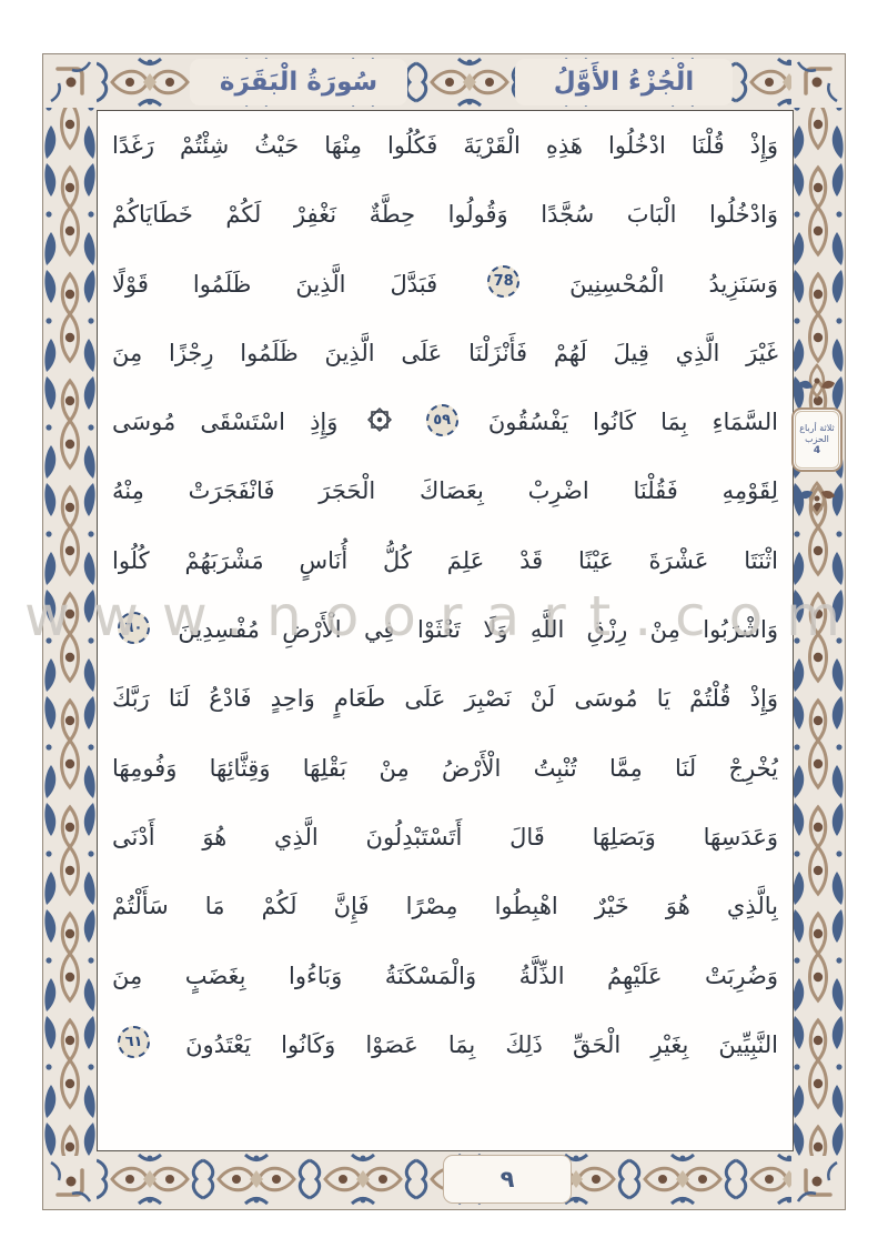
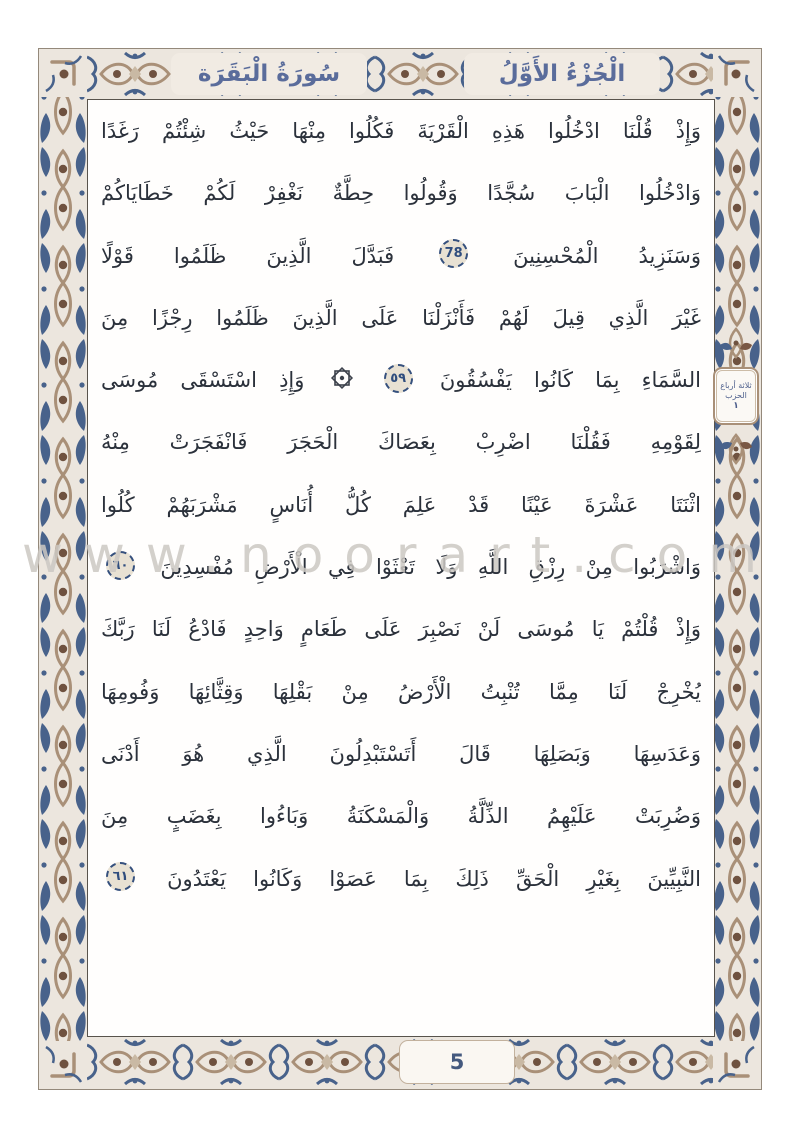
  سُورَةُ الْبَقَرَة
  الْجُزْءُ الأَوَّلُ
- ٩
+ 5
  ثلاثة أرباع
  الحزب
- 4
+ ١
  وَإِذْ قُلْنَا ادْخُلُوا هَذِهِ الْقَرْيَةَ فَكُلُوا مِنْهَا حَيْثُ شِئْتُمْ رَغَدًا
  وَادْخُلُوا الْبَابَ سُجَّدًا وَقُولُوا حِطَّةٌ نَغْفِرْ لَكُمْ خَطَايَاكُمْ
  وَسَنَزِيدُ الْمُحْسِنِينَ
  78
  فَبَدَّلَ الَّذِينَ ظَلَمُوا قَوْلًا
  غَيْرَ الَّذِي قِيلَ لَهُمْ فَأَنْزَلْنَا عَلَى الَّذِينَ ظَلَمُوا رِجْزًا مِنَ
  السَّمَاءِ بِمَا كَانُوا يَفْسُقُونَ
  ٥٩
  وَإِذِ اسْتَسْقَى مُوسَى
  لِقَوْمِهِ فَقُلْنَا اضْرِبْ بِعَصَاكَ الْحَجَرَ فَانْفَجَرَتْ مِنْهُ
  اثْنَتَا عَشْرَةَ عَيْنًا قَدْ عَلِمَ كُلُّ أُنَاسٍ مَشْرَبَهُمْ كُلُوا
  وَاشْرَبُوا مِنْ رِزْقِ اللَّهِ وَلَا تَعْثَوْا فِي الْأَرْضِ مُفْسِدِينَ
  ٦٠
  وَإِذْ قُلْتُمْ يَا مُوسَى لَنْ نَصْبِرَ عَلَى طَعَامٍ وَاحِدٍ فَادْعُ لَنَا رَبَّكَ
  يُخْرِجْ لَنَا مِمَّا تُنْبِتُ الْأَرْضُ مِنْ بَقْلِهَا وَقِثَّائِهَا وَفُومِهَا
  وَعَدَسِهَا وَبَصَلِهَا قَالَ أَتَسْتَبْدِلُونَ الَّذِي هُوَ أَدْنَى
- بِالَّذِي هُوَ خَيْرٌ اهْبِطُوا مِصْرًا فَإِنَّ لَكُمْ مَا سَأَلْتُمْ
  وَضُرِبَتْ عَلَيْهِمُ الذِّلَّةُ وَالْمَسْكَنَةُ وَبَاءُوا بِغَضَبٍ مِنَ
  النَّبِيِّينَ بِغَيْرِ الْحَقِّ ذَلِكَ بِمَا عَصَوْا وَكَانُوا يَعْتَدُونَ
  ٦١
  www.noorart.com
